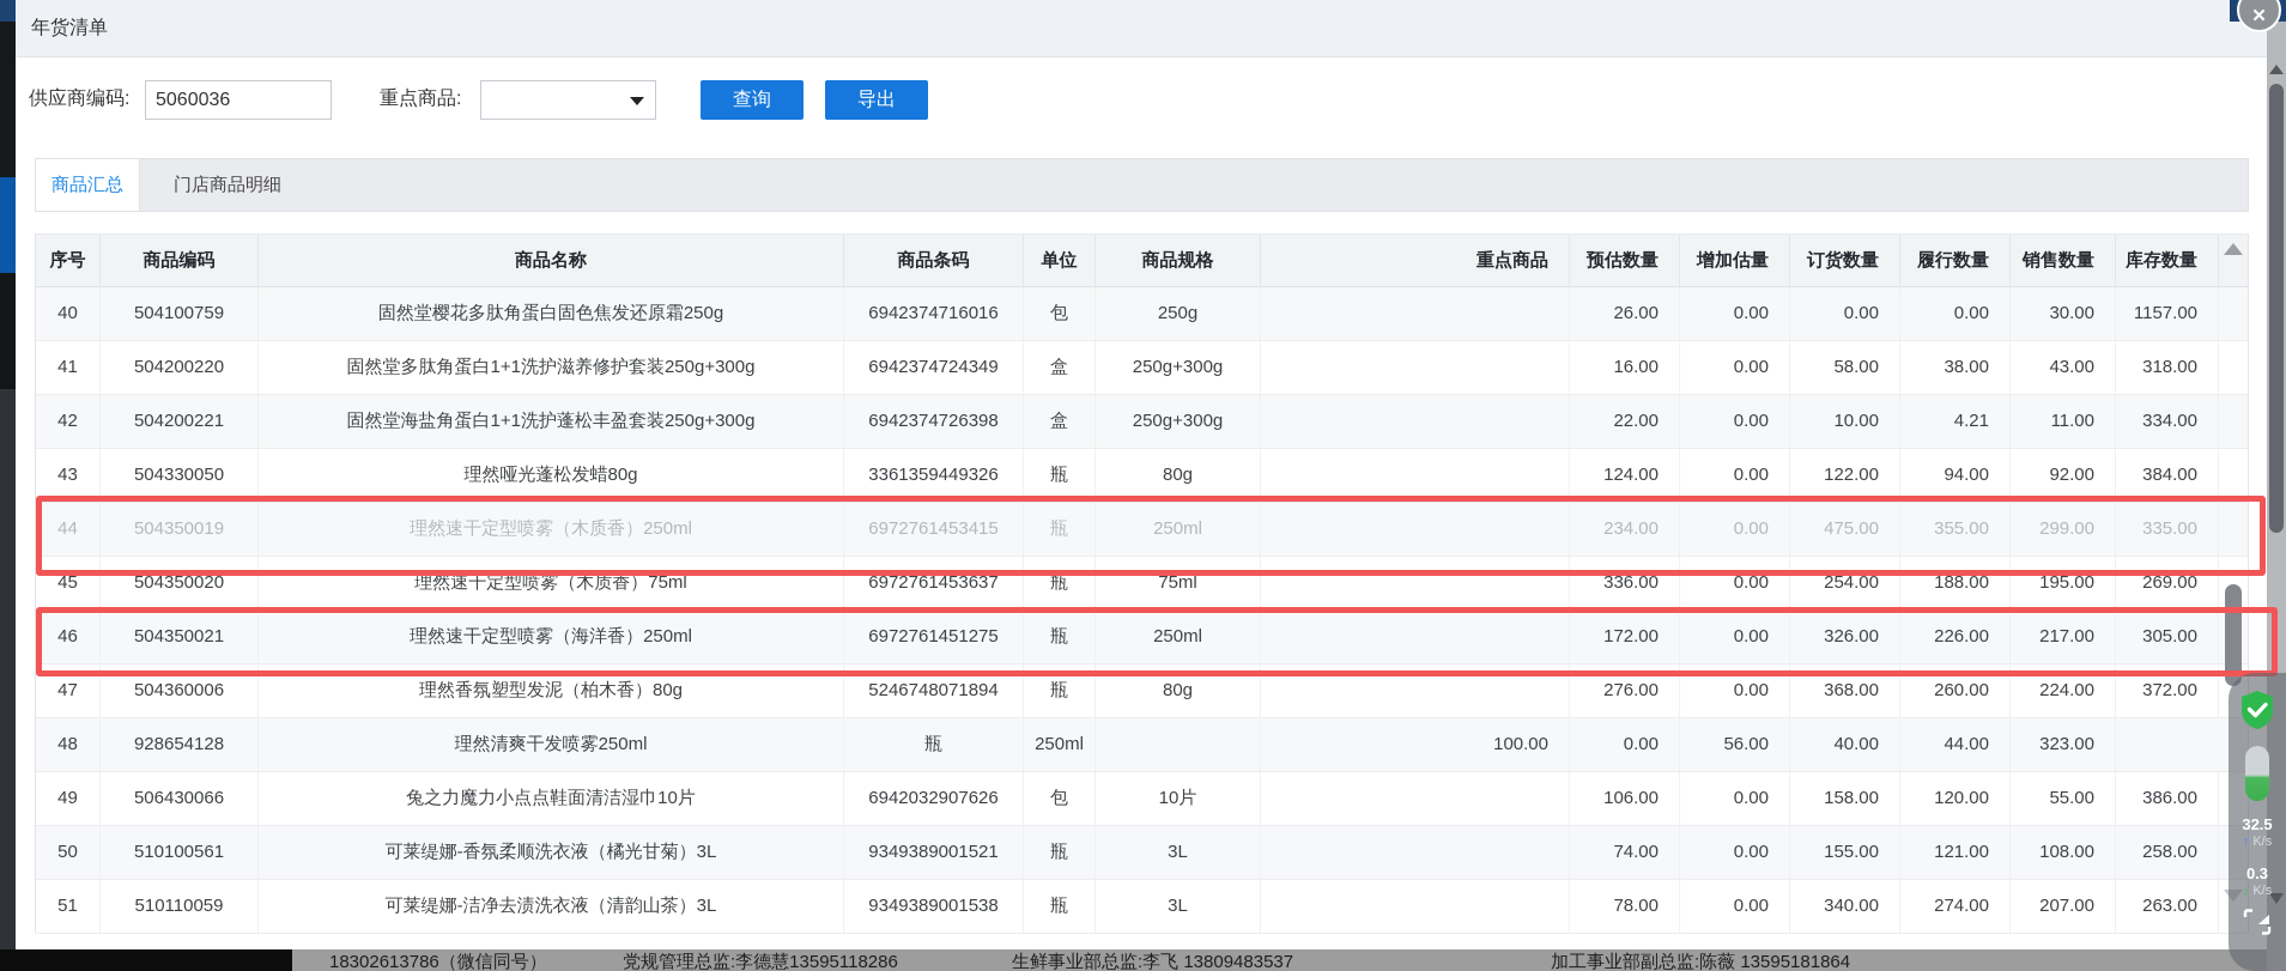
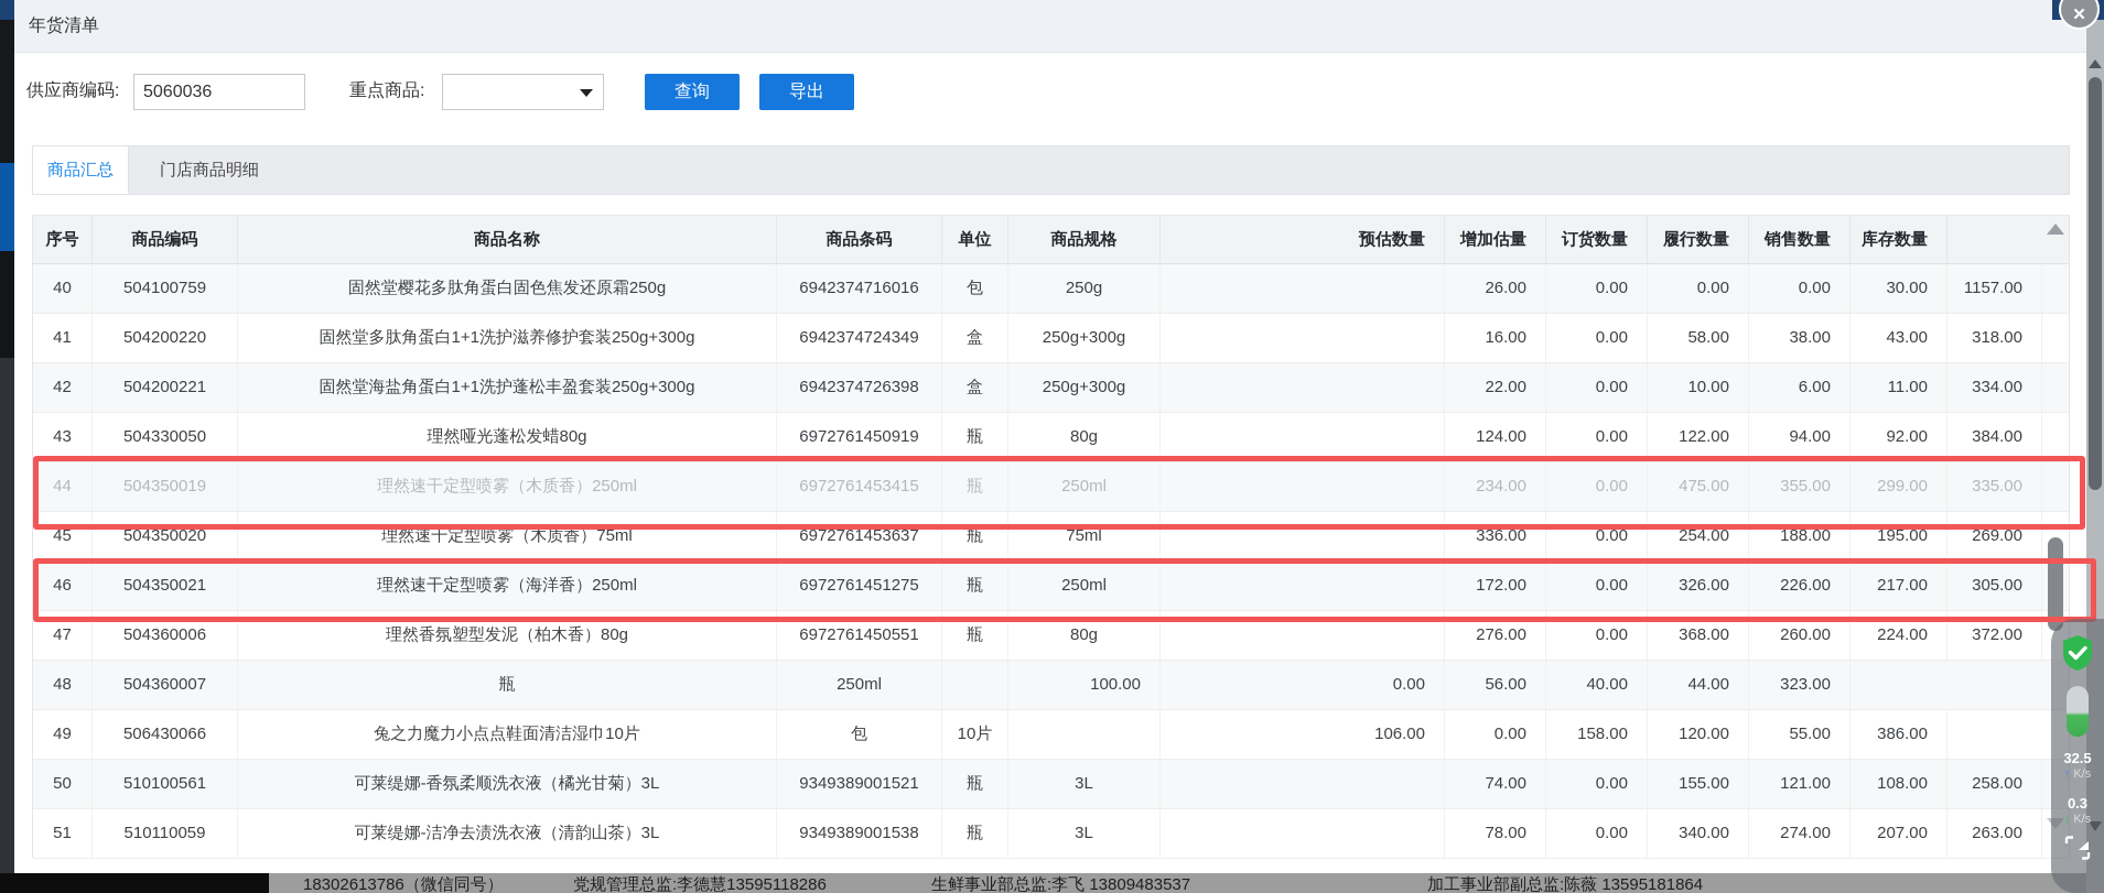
  年货清单
  供应商编码:
  5060036
  重点商品:
  查询
  导出
  商品汇总
  门店商品明细
  序号
  商品编码
  商品名称
  商品条码
  单位
  商品规格
- 重点商品
  预估数量
  增加估量
  订货数量
  履行数量
  销售数量
  库存数量
  40
  504100759
  固然堂樱花多肽角蛋白固色焦发还原霜250g
  6942374716016
  包
  250g
  26.00
  0.00
  0.00
  0.00
  30.00
  1157.00
  41
  504200220
  固然堂多肽角蛋白1+1洗护滋养修护套装250g+300g
  6942374724349
  盒
  250g+300g
  16.00
  0.00
  58.00
  38.00
  43.00
  318.00
  42
  504200221
  固然堂海盐角蛋白1+1洗护蓬松丰盈套装250g+300g
  6942374726398
  盒
  250g+300g
  22.00
  0.00
  10.00
- 4.21
+ 6.00
  11.00
  334.00
  43
  504330050
  理然哑光蓬松发蜡80g
- 3361359449326
+ 6972761450919
  瓶
  80g
  124.00
  0.00
  122.00
  94.00
  92.00
  384.00
  44
  504350019
  理然速干定型喷雾（木质香）250ml
  6972761453415
  瓶
  250ml
  234.00
  0.00
  475.00
  355.00
  299.00
  335.00
  45
  504350020
  理然速干定型喷雾（木质香）75ml
  6972761453637
  瓶
  75ml
  336.00
  0.00
  254.00
  188.00
  195.00
  269.00
  46
  504350021
  理然速干定型喷雾（海洋香）250ml
  6972761451275
  瓶
  250ml
  172.00
  0.00
  326.00
  226.00
  217.00
  305.00
  47
  504360006
  理然香氛塑型发泥（柏木香）80g
- 5246748071894
+ 6972761450551
  瓶
  80g
  276.00
  0.00
  368.00
  260.00
  224.00
  372.00
  48
- 928654128
+ 504360007
- 理然清爽干发喷雾250ml
  瓶
  250ml
  100.00
  0.00
  56.00
  40.00
  44.00
  323.00
  49
  506430066
  兔之力魔力小点点鞋面清洁湿巾10片
- 6942032907626
  包
  10片
  106.00
  0.00
  158.00
  120.00
  55.00
  386.00
  50
  510100561
  可莱缇娜-香氛柔顺洗衣液（橘光甘菊）3L
  9349389001521
  瓶
  3L
  74.00
  0.00
  155.00
  121.00
  108.00
  258.00
  51
  510110059
  可莱缇娜-洁净去渍洗衣液（清韵山茶）3L
  9349389001538
  瓶
  3L
  78.00
  0.00
  340.00
  274.00
  207.00
  263.00
  18302613786（微信同号）
  党规管理总监:李德慧13595118286
  生鲜事业部总监:李飞 13809483537
  加工事业部副总监:陈薇 13595181864
  ✕
  32.5
  ↑ K/s
  0.3
  ↓ K/s
